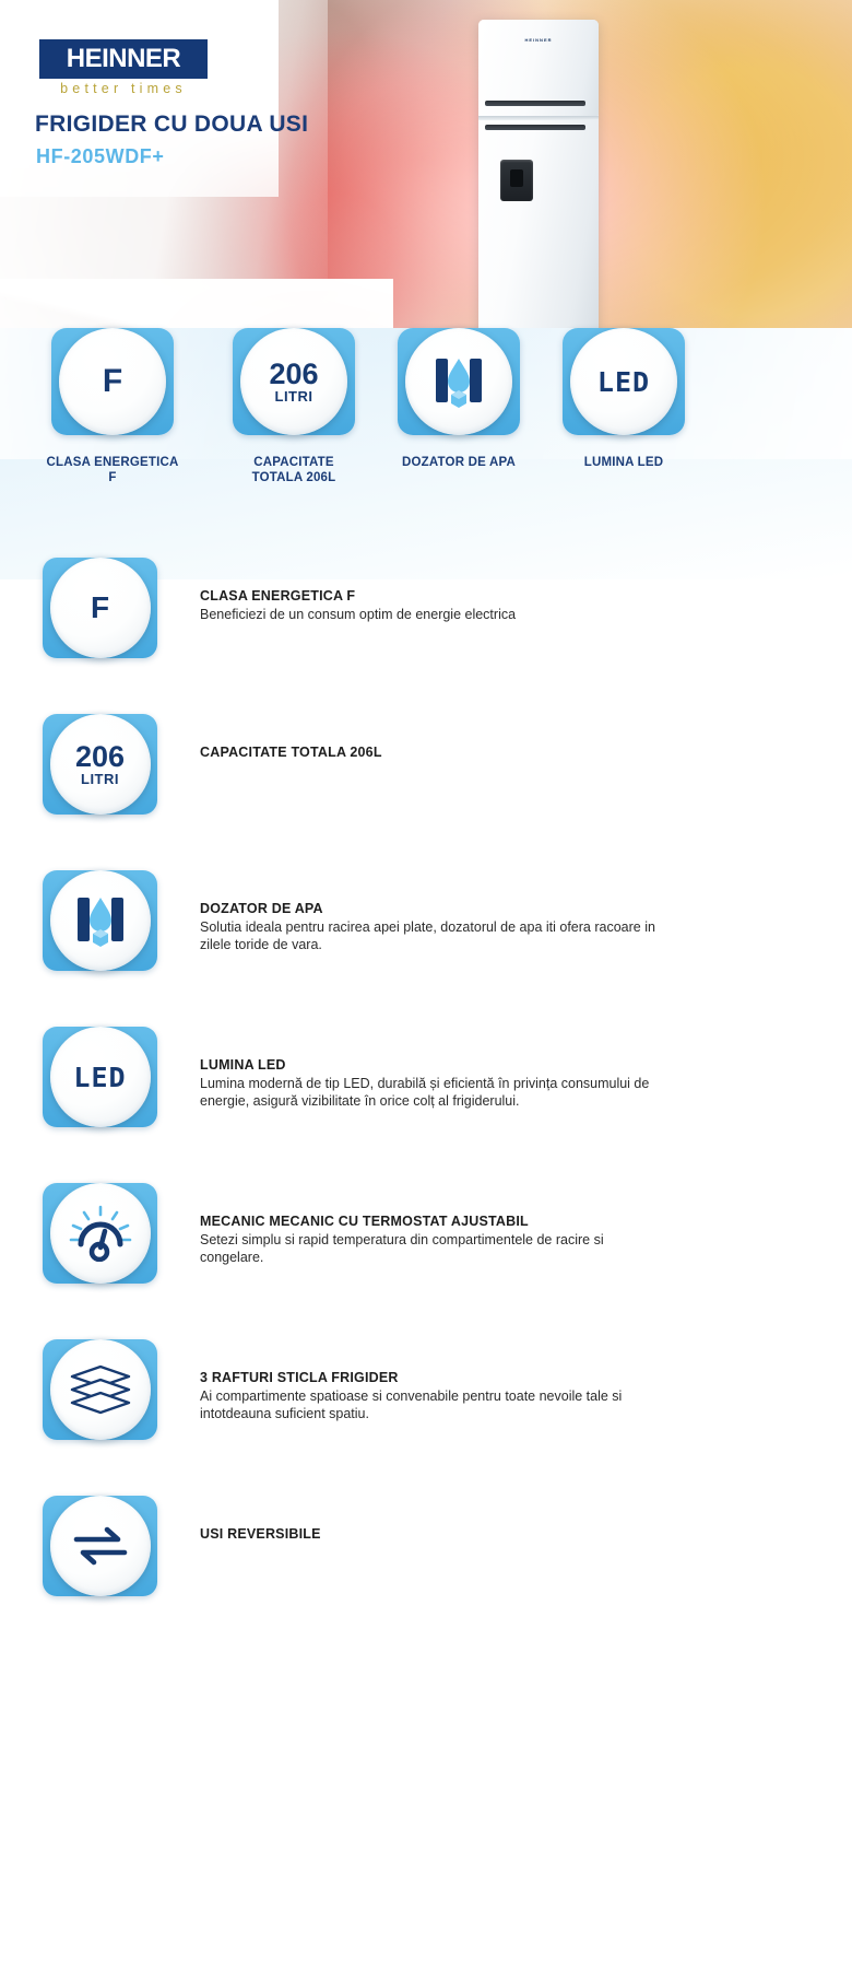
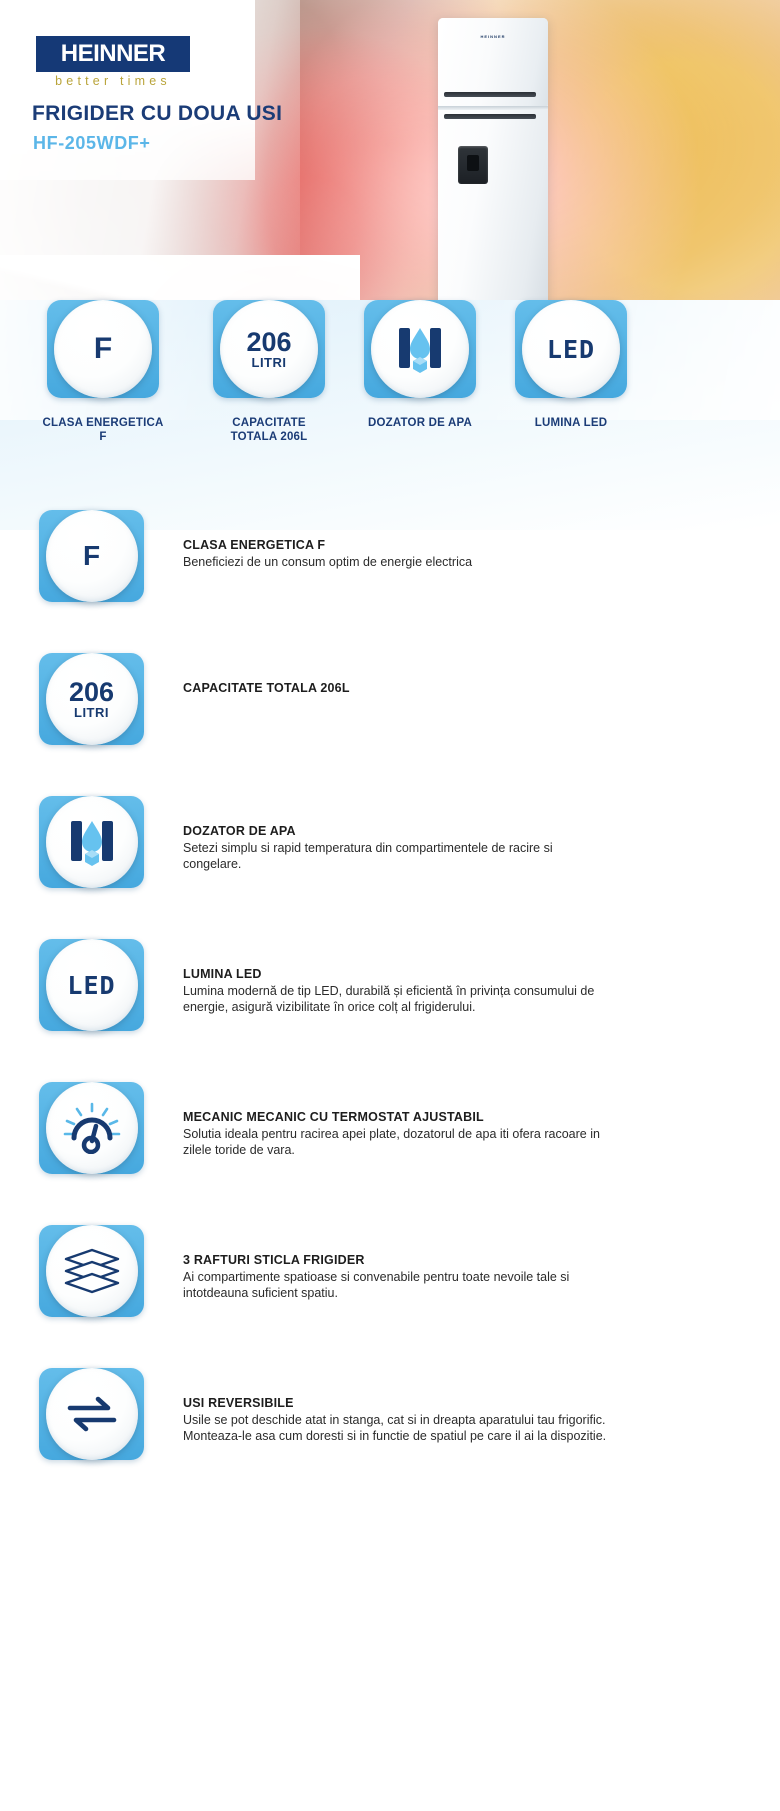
  HEINNER
  better times
  FRIGIDER CU DOUA USI
  HF-205WDF+
  F
  CLASA ENERGETICA
  F
  206
  LITRI
  CAPACITATE
  TOTALA 206L
  DOZATOR DE APA
  LED
  LUMINA LED
  F
  CLASA ENERGETICA F
  Beneficiezi de un consum optim de energie electrica
  206
  LITRI
  CAPACITATE TOTALA 206L
  DOZATOR DE APA
- Solutia ideala pentru racirea apei plate, dozatorul de apa iti ofera racoare in zilele toride de vara.
+ Setezi simplu si rapid temperatura din compartimentele de racire si congelare.
  LED
  LUMINA LED
  Lumina modernă de tip LED, durabilă și eficientă în privința consumului de energie, asigură vizibilitate în orice colț al frigiderului.
  MECANIC MECANIC CU TERMOSTAT AJUSTABIL
- Setezi simplu si rapid temperatura din compartimentele de racire si congelare.
+ Solutia ideala pentru racirea apei plate, dozatorul de apa iti ofera racoare in zilele toride de vara.
  3 RAFTURI STICLA FRIGIDER
  Ai compartimente spatioase si convenabile pentru toate nevoile tale si intotdeauna suficient spatiu.
  USI REVERSIBILE
+ Usile se pot deschide atat in stanga, cat si in dreapta aparatului tau frigorific. Monteaza-le asa cum doresti si in functie de spatiul pe care il ai la dispozitie.
